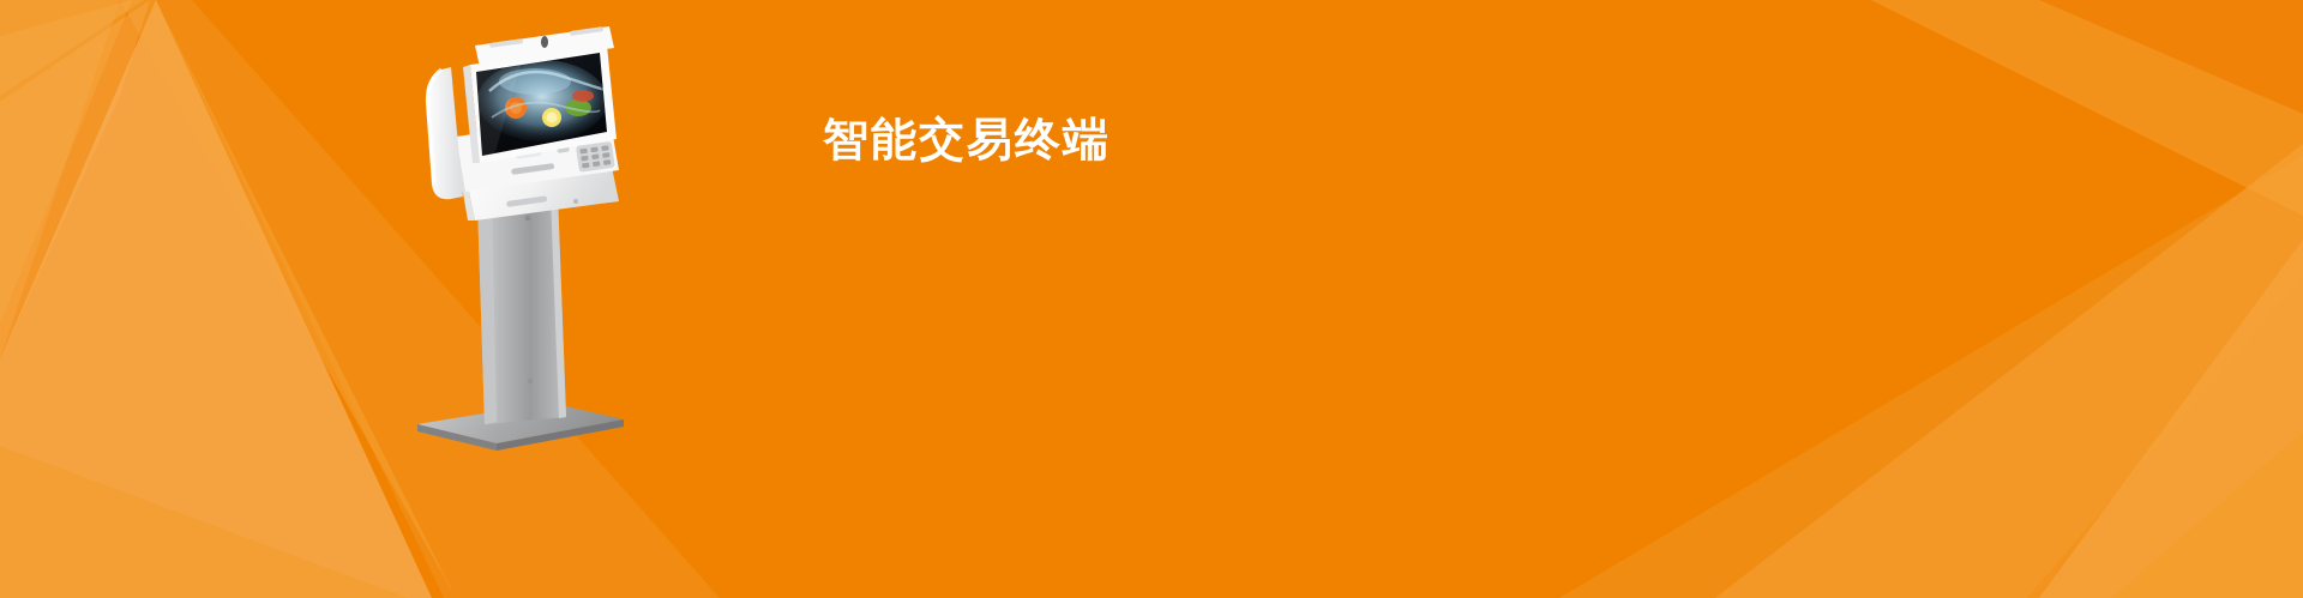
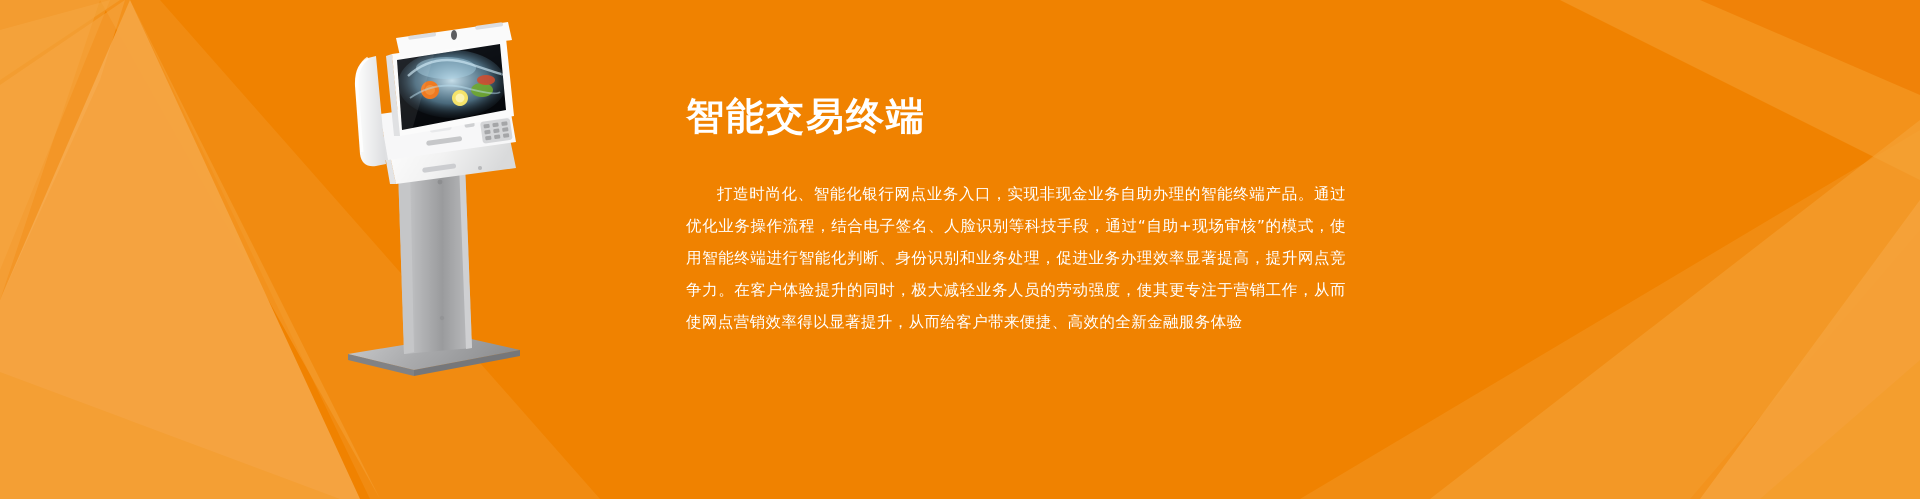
  智能交易终端
+ 打造时尚化、智能化银行网点业务入口，实现非现金业务自助办理的智能终端产品。通过优化业务操作流程，结合电子签名、人脸识别等科技手段，通过“自助+现场审核”的模式，使用智能终端进行智能化判断、身份识别和业务处理，促进业务办理效率显著提高，提升网点竞争力。在客户体验提升的同时，极大减轻业务人员的劳动强度，使其更专注于营销工作，从而使网点营销效率得以显著提升，从而给客户带来便捷、高效的全新金融服务体验
